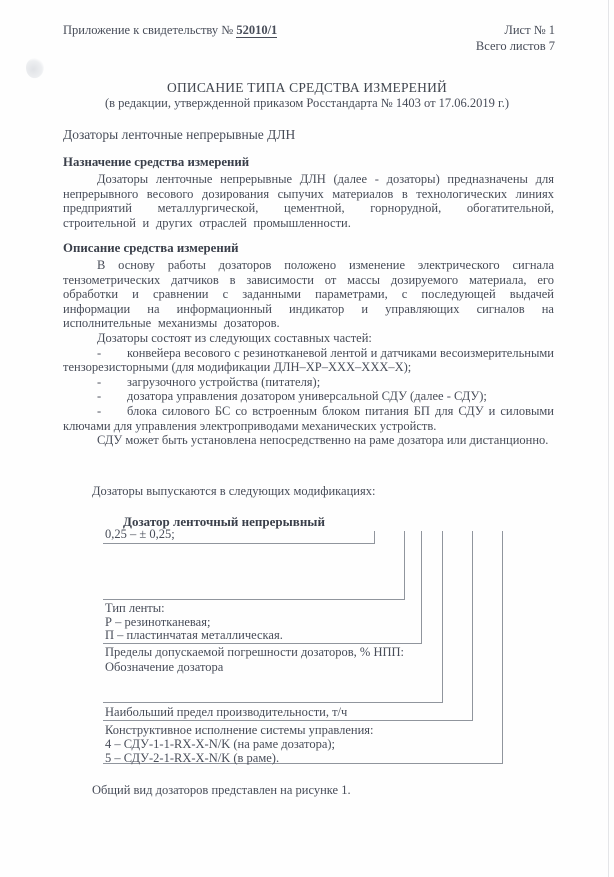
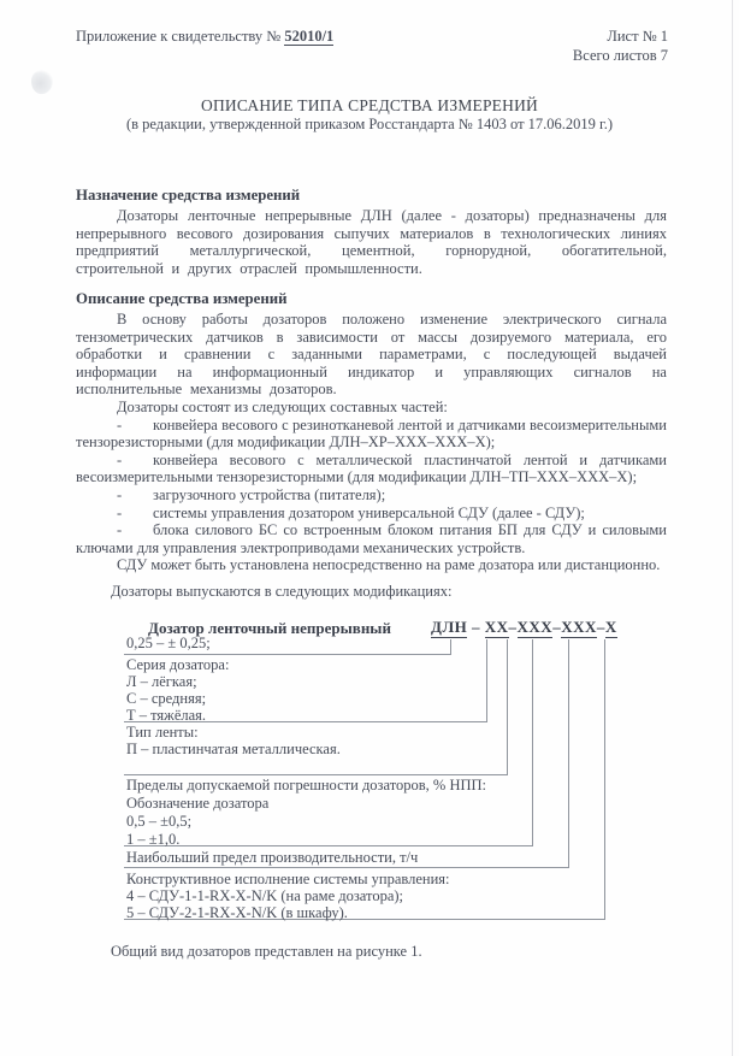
  Приложение к свидетельству № 52010/1
  Лист № 1
  Всего листов 7
  ОПИСАНИЕ ТИПА СРЕДСТВА ИЗМЕРЕНИЙ
  (в редакции, утвержденной приказом Росстандарта № 1403 от 17.06.2019 г.)
- Дозаторы ленточные непрерывные ДЛН
  Назначение средства измерений
  Дозаторы ленточные непрерывные ДЛН (далее - дозаторы) предназначены для непрерывного весового дозирования сыпучих материалов в технологических линиях предприятий металлургической, цементной, горнорудной, обогатительной, строительной и других отраслей промышленности.
  Описание средства измерений
  В основу работы дозаторов положено изменение электрического сигнала тензометрических датчиков в зависимости от массы дозируемого материала, его обработки и сравнении с заданными параметрами, с последующей выдачей информации на информационный индикатор и управляющих сигналов на исполнительные механизмы дозаторов.
  Дозаторы состоят из следующих составных частей:
  - конвейера весового с резинотканевой лентой и датчиками весоизмерительными тензорезисторными (для модификации ДЛН–ХР–ХХХ–ХХХ–Х);
+ - конвейера весового с металлической пластинчатой лентой и датчиками весоизмерительными тензорезисторными (для модификации ДЛН–ТП–ХХХ–ХХХ–Х);
  - загрузочного устройства (питателя);
- - дозатора управления дозатором универсальной СДУ (далее - СДУ);
+ - системы управления дозатором универсальной СДУ (далее - СДУ);
  - блока силового БС со встроенным блоком питания БП для СДУ и силовыми ключами для управления электроприводами механических устройств.
  СДУ может быть установлена непосредственно на раме дозатора или дистанционно.
  Дозаторы выпускаются в следующих модификациях:
  Дозатор ленточный непрерывный
+ ДЛН – ХХ–ХХХ–ХХХ–Х
  0,25 – ± 0,25;
+ Серия дозатора:
+ Л – лёгкая;
+ С – средняя;
+ Т – тяжёлая.
  Тип ленты:
- Р – резинотканевая;
  П – пластинчатая металлическая.
  Пределы допускаемой погрешности дозаторов, % НПП:
  Обозначение дозатора
+ 0,5 – ±0,5;
+ 1 – ±1,0.
  Наибольший предел производительности, т/ч
  Конструктивное исполнение системы управления:
  4 – СДУ-1-1-RX-X-N/K (на раме дозатора);
- 5 – СДУ-2-1-RX-X-N/K (в раме).
+ 5 – СДУ-2-1-RX-X-N/K (в шкафу).
  Общий вид дозаторов представлен на рисунке 1.
